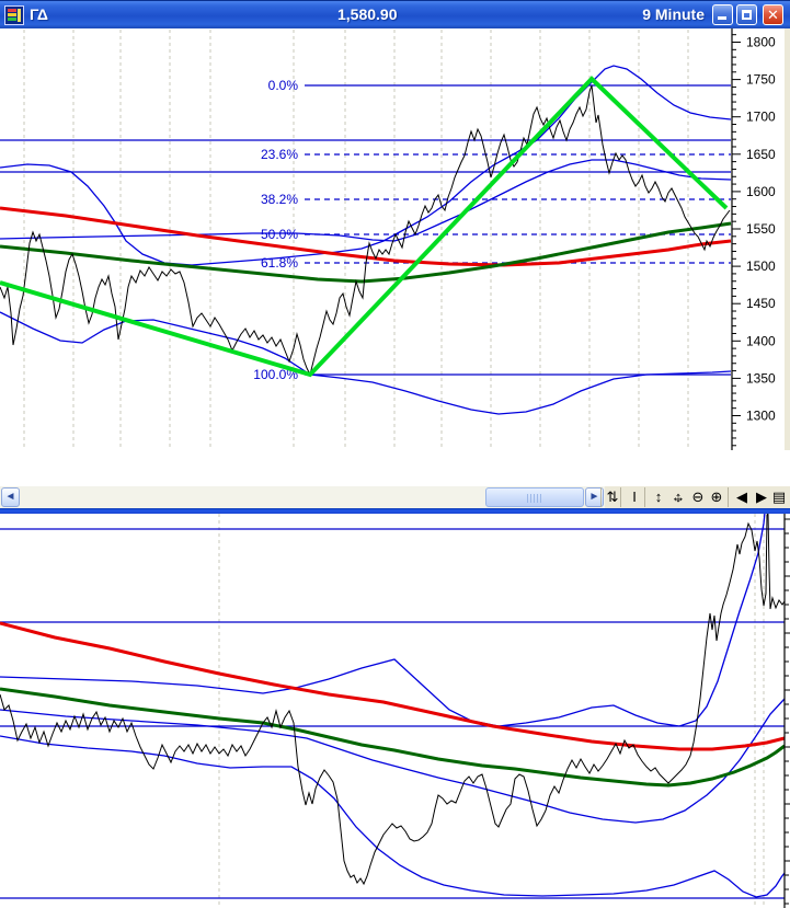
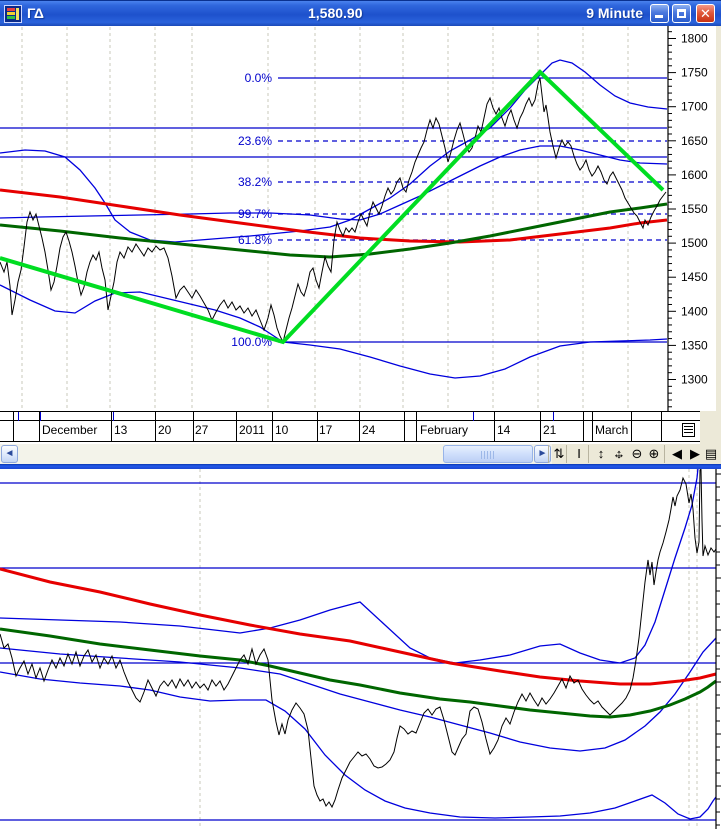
  ΓΔ
  1,580.90
  9 Minute
  ✕
  0.0%
  23.6%
  38.2%
- 50.0%
+ 99.7%
  61.8%
  100.0%
  1800
  1750
  1700
  1650
  1600
  1550
  1500
  1450
  1400
  1350
  1300
+ December
+ 13
+ 20
+ 27
+ 2011
+ 10
+ 17
+ 24
+ February
+ 14
+ 21
+ March
  ◄
  ►
  ⇅
  I
  ↕
  ↔
  ↕
  ⊖
  ⊕
  ◀
  ▶
  ▤
